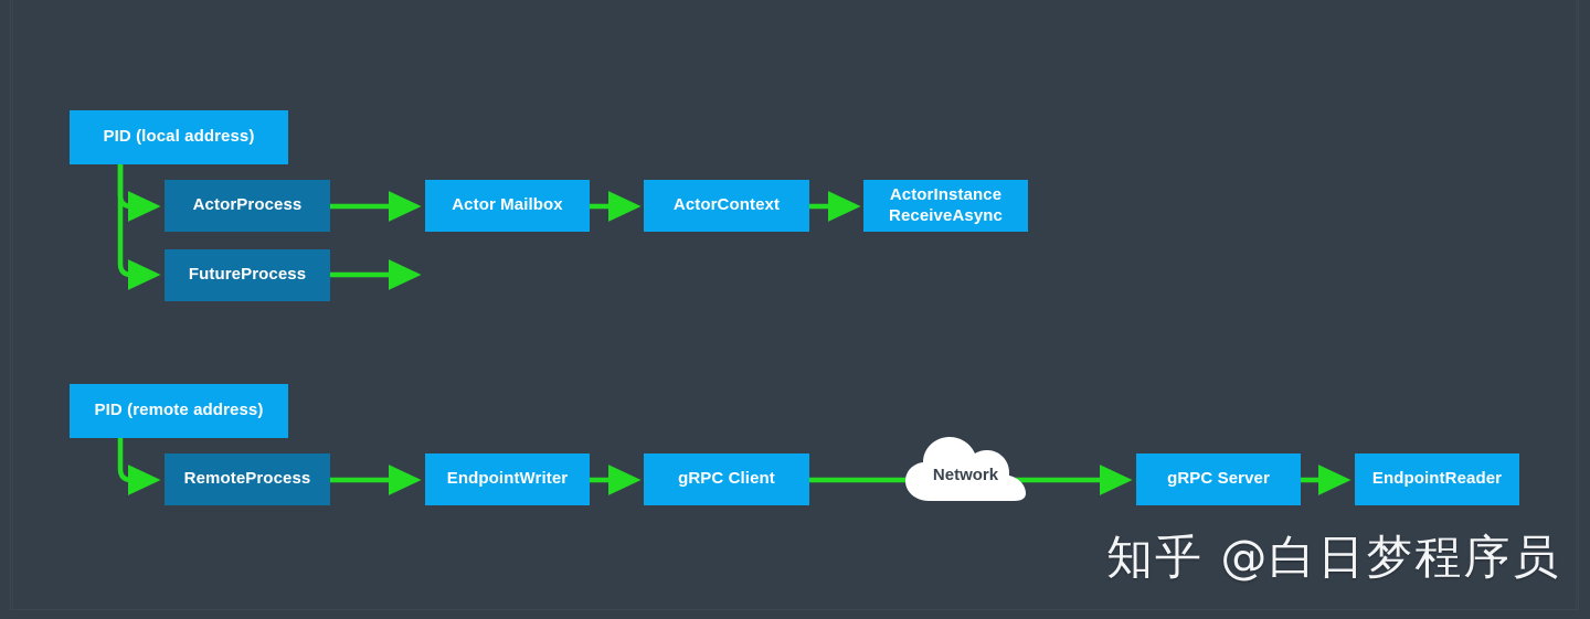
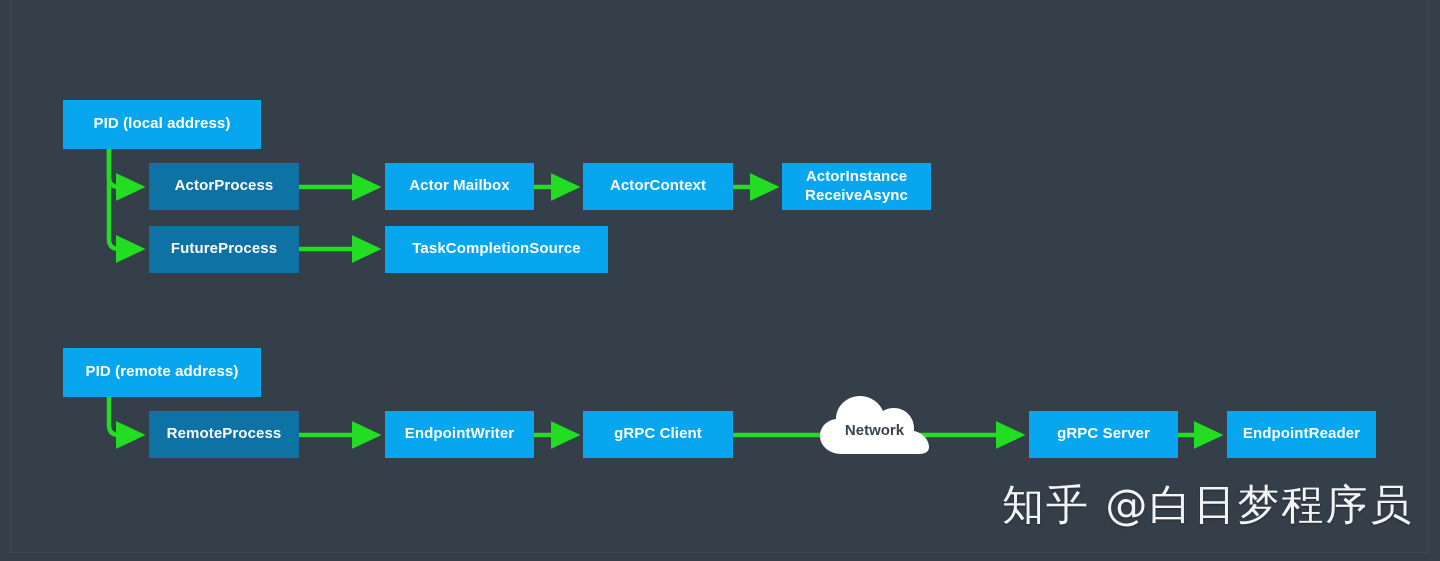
  PID (local address)
  ActorProcess
  FutureProcess
  Actor Mailbox
+ TaskCompletionSource
  ActorContext
  ActorInstance
  ReceiveAsync
  PID (remote address)
  RemoteProcess
  EndpointWriter
  gRPC Client
  Network
  gRPC Server
  EndpointReader
  知乎 @白日梦程序员
